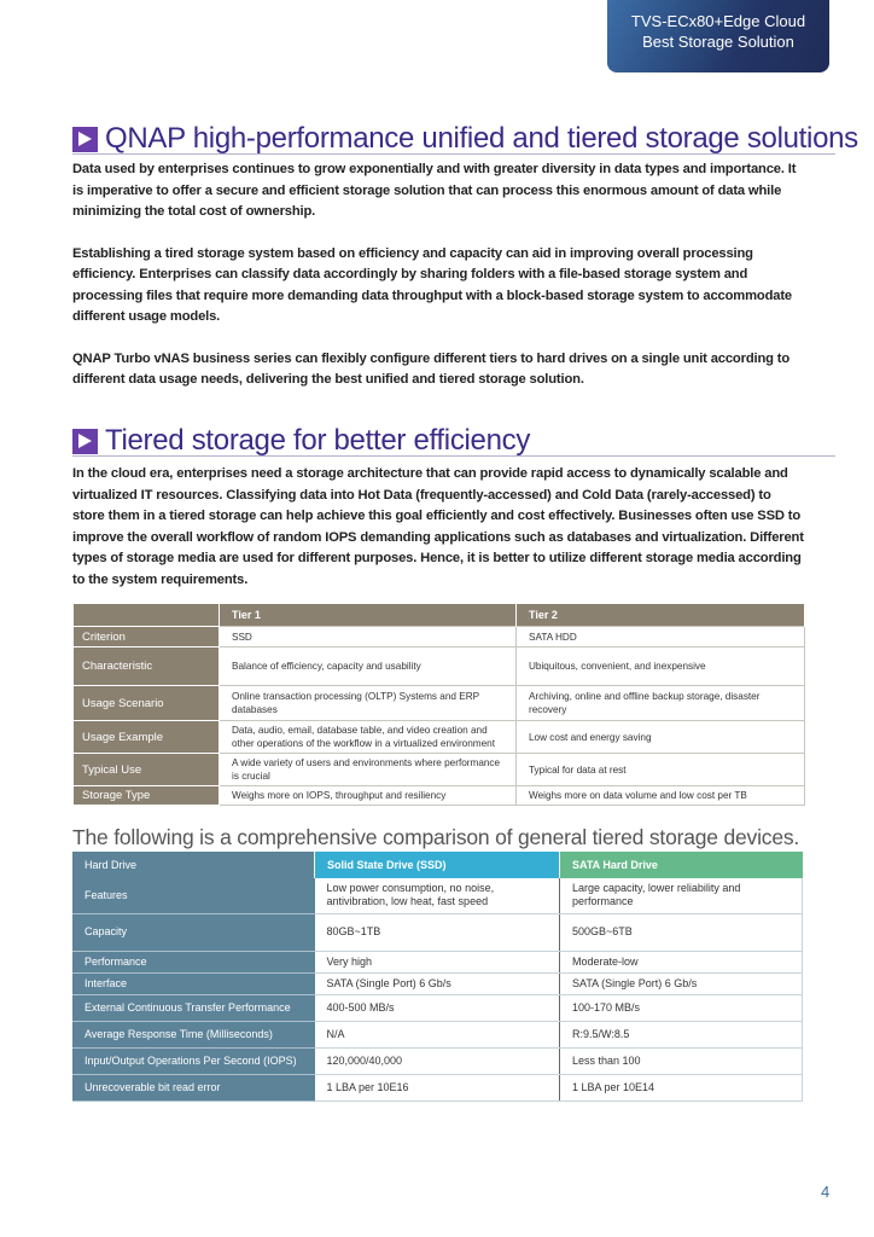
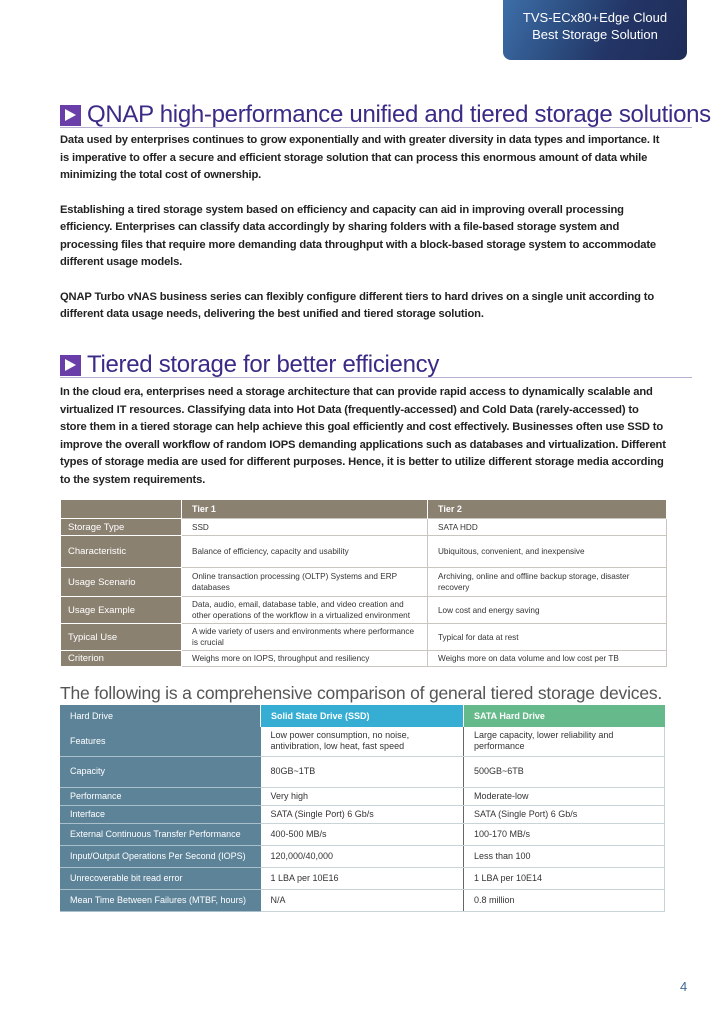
  TVS-ECx80+Edge Cloud
  Best Storage Solution
  QNAP high-performance unified and tiered storage solutions
  Data used by enterprises continues to grow exponentially and with greater diversity in data types and importance. It is imperative to offer a secure and efficient storage solution that can process this enormous amount of data while minimizing the total cost of ownership.
  Establishing a tired storage system based on efficiency and capacity can aid in improving overall processing efficiency. Enterprises can classify data accordingly by sharing folders with a file-based storage system and processing files that require more demanding data throughput with a block-based storage system to accommodate different usage models.
  QNAP Turbo vNAS business series can flexibly configure different tiers to hard drives on a single unit according to different data usage needs, delivering the best unified and tiered storage solution.
  Tiered storage for better efficiency
  In the cloud era, enterprises need a storage architecture that can provide rapid access to dynamically scalable and virtualized IT resources. Classifying data into Hot Data (frequently-accessed) and Cold Data (rarely-accessed) to store them in a tiered storage can help achieve this goal efficiently and cost effectively. Businesses often use SSD to improve the overall workflow of random IOPS demanding applications such as databases and virtualization. Different types of storage media are used for different purposes. Hence, it is better to utilize different storage media according to the system requirements.
  	Tier 1	Tier 2
- Criterion	SSD	SATA HDD
+ Storage Type	SSD	SATA HDD
  Characteristic	Balance of efficiency, capacity and usability	Ubiquitous, convenient, and inexpensive
  Usage Scenario	Online transaction processing (OLTP) Systems and ERP databases	Archiving, online and offline backup storage, disaster recovery
  Usage Example	Data, audio, email, database table, and video creation and other operations of the workflow in a virtualized environment	Low cost and energy saving
  Typical Use	A wide variety of users and environments where performance is crucial	Typical for data at rest
- Storage Type	Weighs more on IOPS, throughput and resiliency	Weighs more on data volume and low cost per TB
+ Criterion	Weighs more on IOPS, throughput and resiliency	Weighs more on data volume and low cost per TB
  The following is a comprehensive comparison of general tiered storage devices.
  Hard Drive	Solid State Drive (SSD)	SATA Hard Drive
  Features	Low power consumption, no noise, antivibration, low heat, fast speed	Large capacity, lower reliability and performance
  Capacity	80GB~1TB	500GB~6TB
  Performance	Very high	Moderate-low
  Interface	SATA (Single Port) 6 Gb/s	SATA (Single Port) 6 Gb/s
  External Continuous Transfer Performance	400-500 MB/s	100-170 MB/s
- Average Response Time (Milliseconds)	N/A	R:9.5/W:8.5
  Input/Output Operations Per Second (IOPS)	120,000/40,000	Less than 100
  Unrecoverable bit read error	1 LBA per 10E16	1 LBA per 10E14
+ Mean Time Between Failures (MTBF, hours)	N/A	0.8 million
  4
